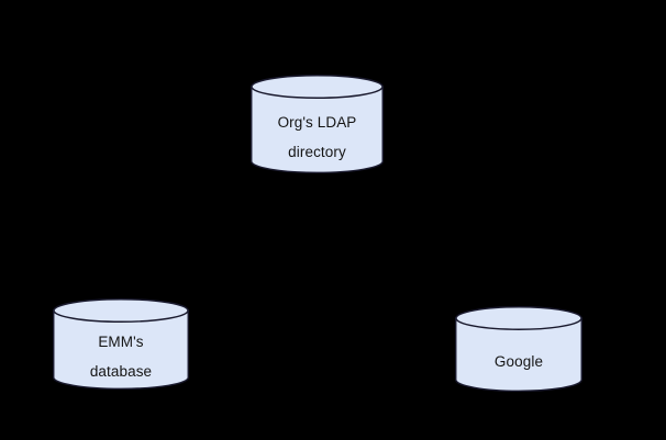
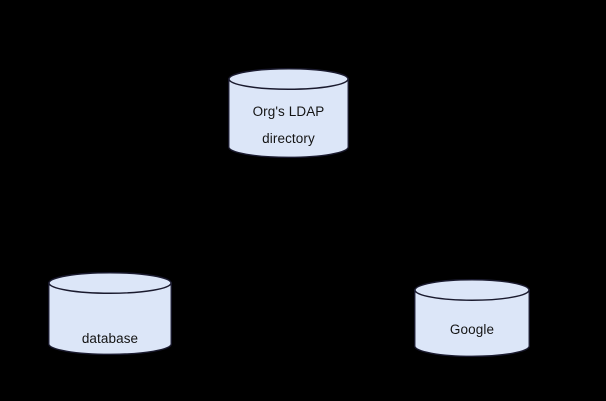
  Org's LDAP
  directory
- EMM's
  database
  Google
